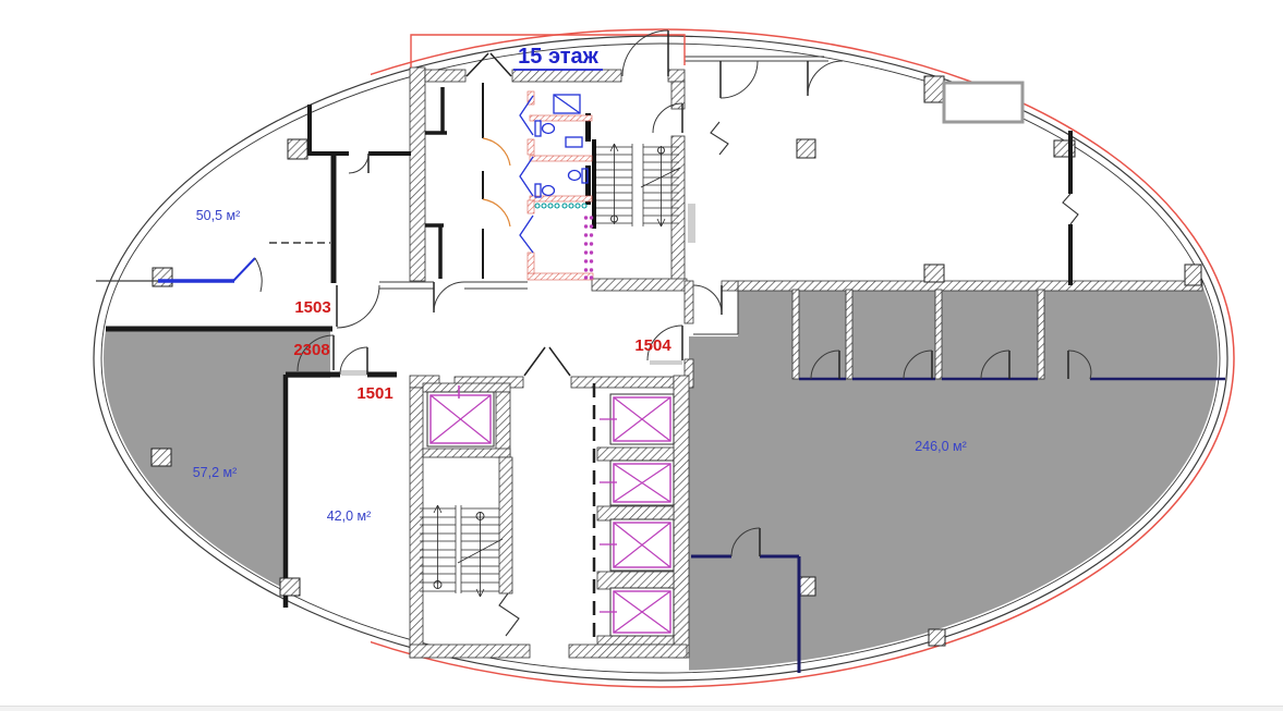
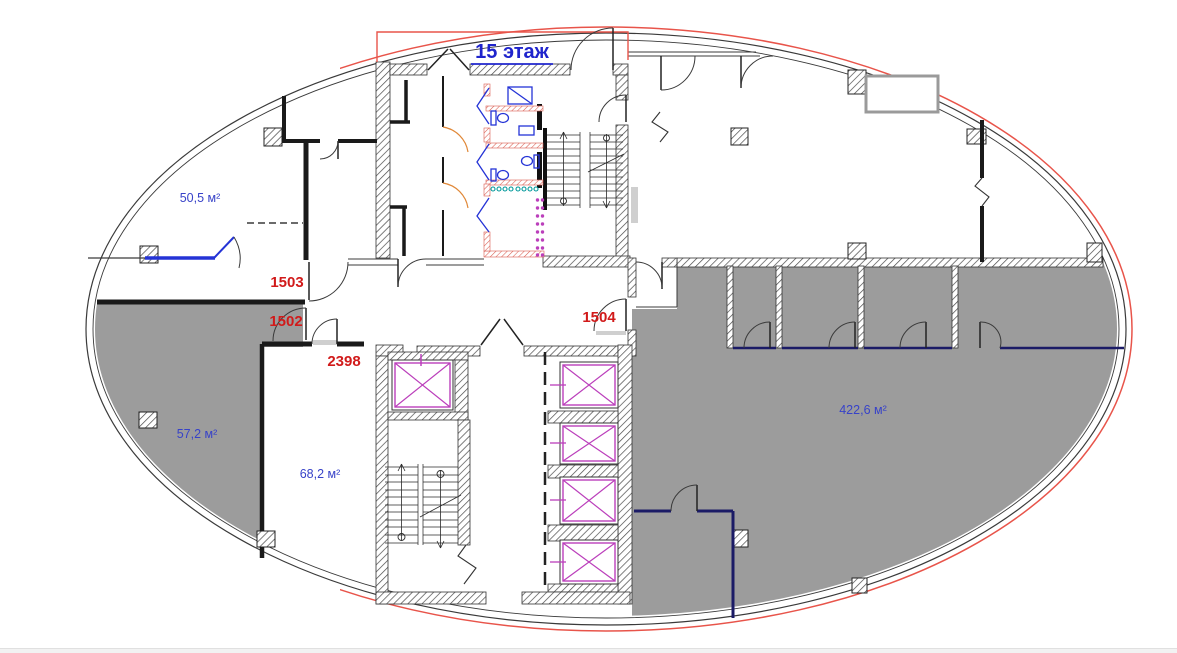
  15 этаж
  50,5 м²
  57,2 м²
- 42,0 м²
+ 68,2 м²
- 246,0 м²
+ 422,6 м²
- 1501
+ 2398
- 2308
+ 1502
  1503
  1504
